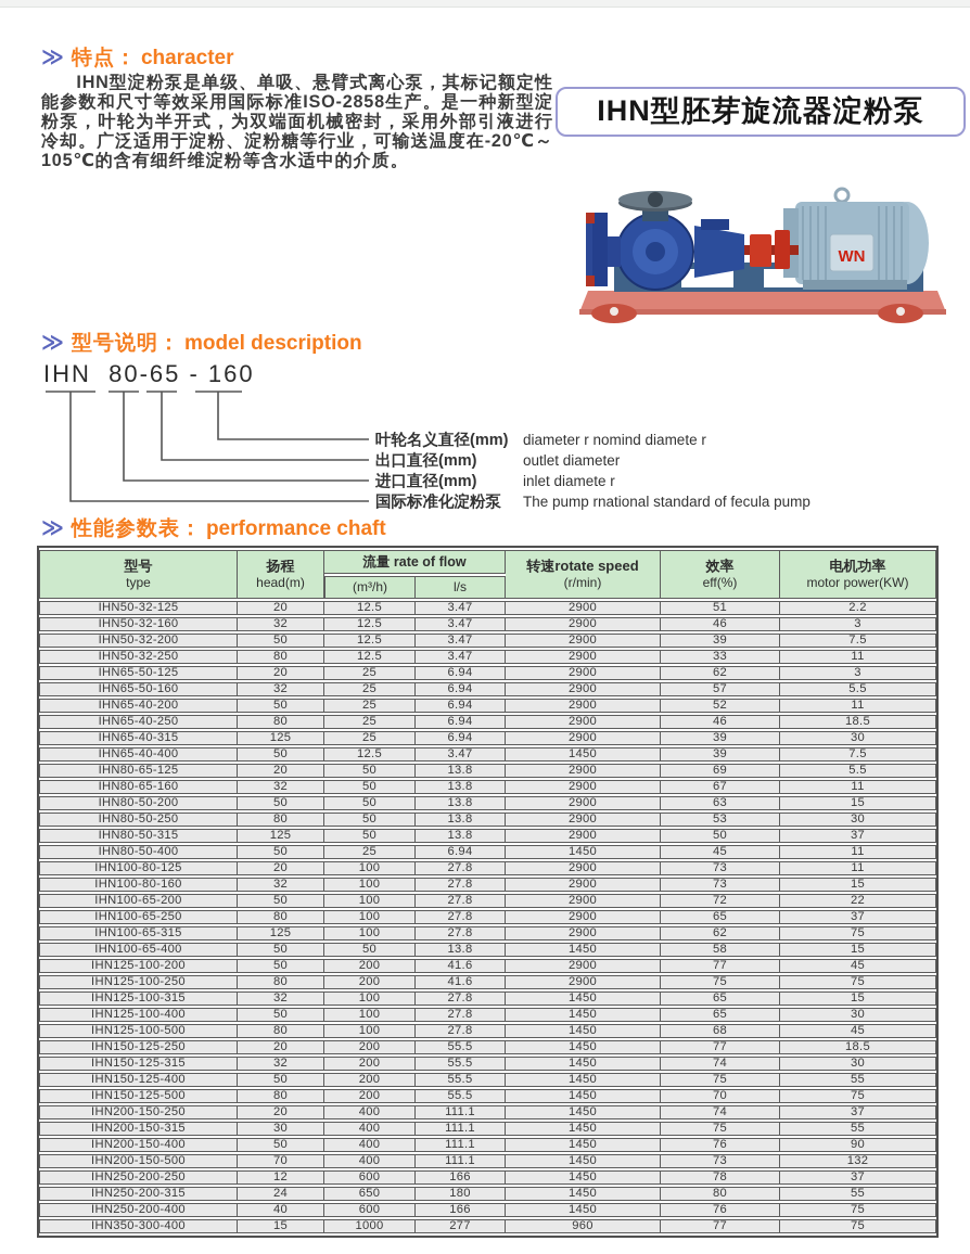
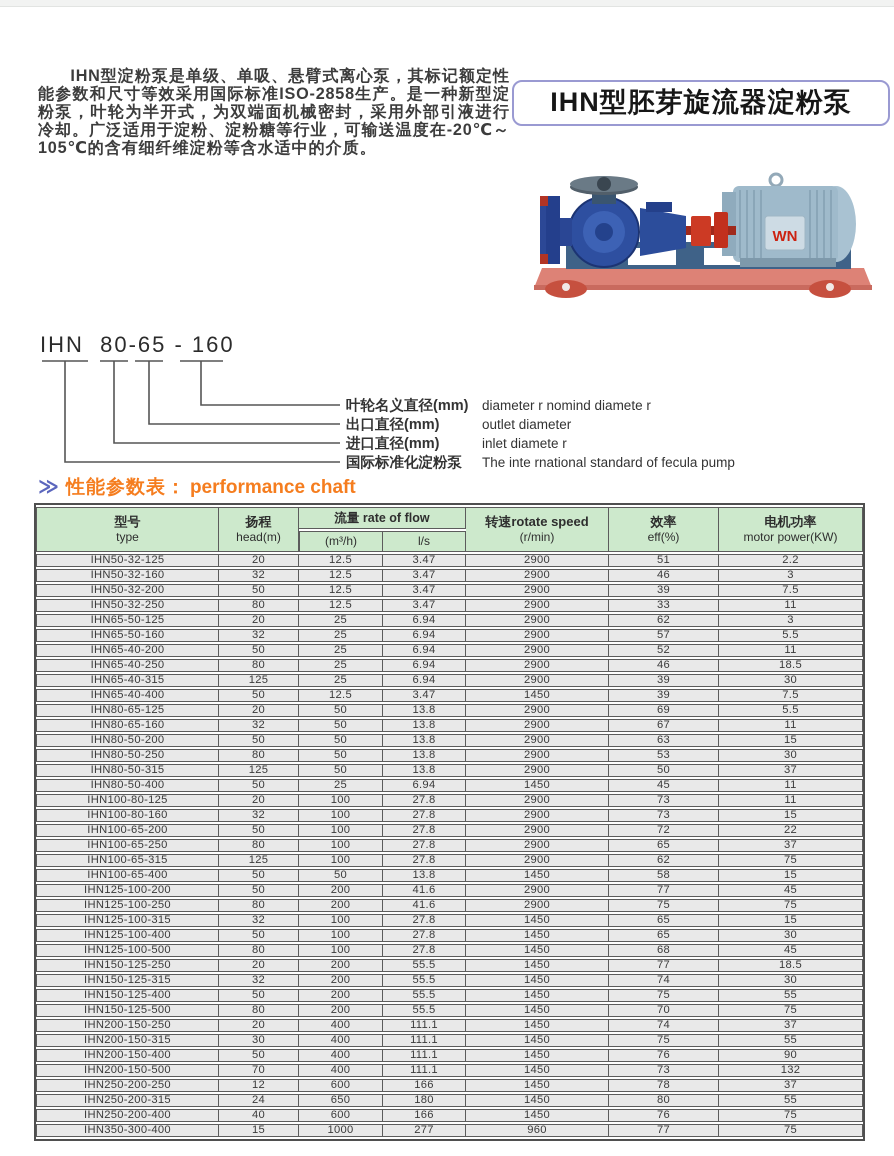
- ≫ 特点： character
  IHN型淀粉泵是单级、单吸、悬臂式离心泵，其标记额定性能参数和尺寸等效采用国际标准ISO-2858生产。是一种新型淀粉泵，叶轮为半开式，为双端面机械密封，采用外部引液进行冷却。广泛适用于淀粉、淀粉糖等行业，可输送温度在-20℃～105℃的含有细纤维淀粉等含水适中的介质。
  IHN型胚芽旋流器淀粉泵
  WN
- ≫ 型号说明： model description
  IHN 80-65 - 160
  叶轮名义直径(mm)
  diameter r nomind diamete r
  出口直径(mm)
  outlet diameter
  进口直径(mm)
  inlet diamete r
  国际标准化淀粉泵
- The pump rnational standard of fecula pump
+ The inte rnational standard of fecula pump
  ≫ 性能参数表： performance chaft
  型号 type	扬程 head(m)	流量 rate of flow	转速rotate speed (r/min)	效率 eff(%)	电机功率 motor power(KW)
  (m³/h)	l/s
  IHN50-32-125	20	12.5	3.47	2900	51	2.2
  IHN50-32-160	32	12.5	3.47	2900	46	3
  IHN50-32-200	50	12.5	3.47	2900	39	7.5
  IHN50-32-250	80	12.5	3.47	2900	33	11
  IHN65-50-125	20	25	6.94	2900	62	3
  IHN65-50-160	32	25	6.94	2900	57	5.5
  IHN65-40-200	50	25	6.94	2900	52	11
  IHN65-40-250	80	25	6.94	2900	46	18.5
  IHN65-40-315	125	25	6.94	2900	39	30
  IHN65-40-400	50	12.5	3.47	1450	39	7.5
  IHN80-65-125	20	50	13.8	2900	69	5.5
  IHN80-65-160	32	50	13.8	2900	67	11
  IHN80-50-200	50	50	13.8	2900	63	15
  IHN80-50-250	80	50	13.8	2900	53	30
  IHN80-50-315	125	50	13.8	2900	50	37
  IHN80-50-400	50	25	6.94	1450	45	11
  IHN100-80-125	20	100	27.8	2900	73	11
  IHN100-80-160	32	100	27.8	2900	73	15
  IHN100-65-200	50	100	27.8	2900	72	22
  IHN100-65-250	80	100	27.8	2900	65	37
  IHN100-65-315	125	100	27.8	2900	62	75
  IHN100-65-400	50	50	13.8	1450	58	15
  IHN125-100-200	50	200	41.6	2900	77	45
  IHN125-100-250	80	200	41.6	2900	75	75
  IHN125-100-315	32	100	27.8	1450	65	15
  IHN125-100-400	50	100	27.8	1450	65	30
  IHN125-100-500	80	100	27.8	1450	68	45
  IHN150-125-250	20	200	55.5	1450	77	18.5
  IHN150-125-315	32	200	55.5	1450	74	30
  IHN150-125-400	50	200	55.5	1450	75	55
  IHN150-125-500	80	200	55.5	1450	70	75
  IHN200-150-250	20	400	111.1	1450	74	37
  IHN200-150-315	30	400	111.1	1450	75	55
  IHN200-150-400	50	400	111.1	1450	76	90
  IHN200-150-500	70	400	111.1	1450	73	132
  IHN250-200-250	12	600	166	1450	78	37
  IHN250-200-315	24	650	180	1450	80	55
  IHN250-200-400	40	600	166	1450	76	75
  IHN350-300-400	15	1000	277	960	77	75
